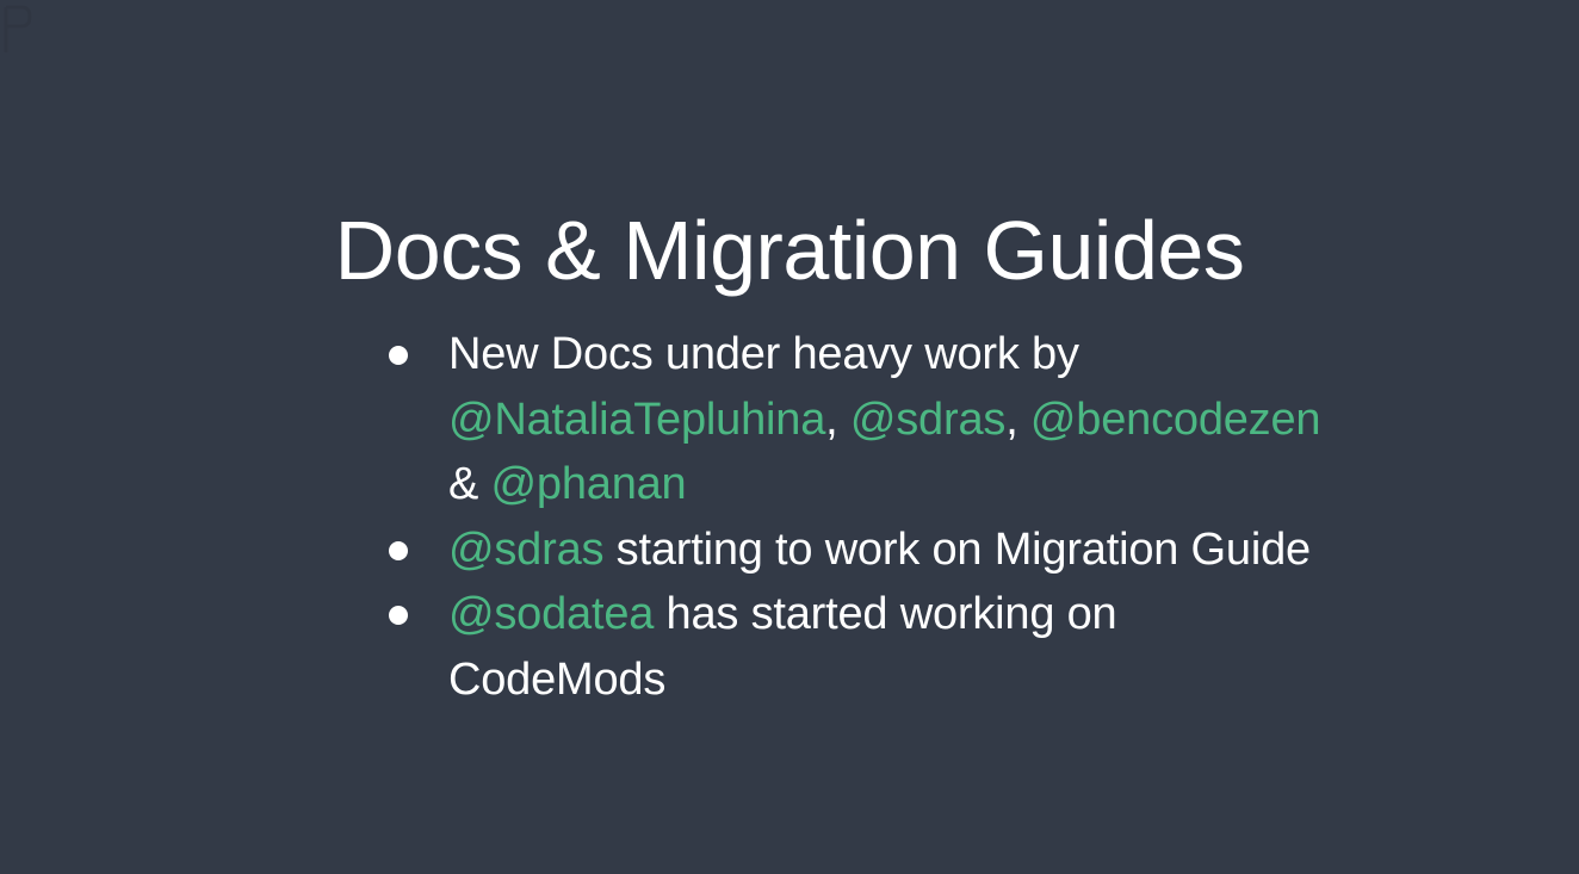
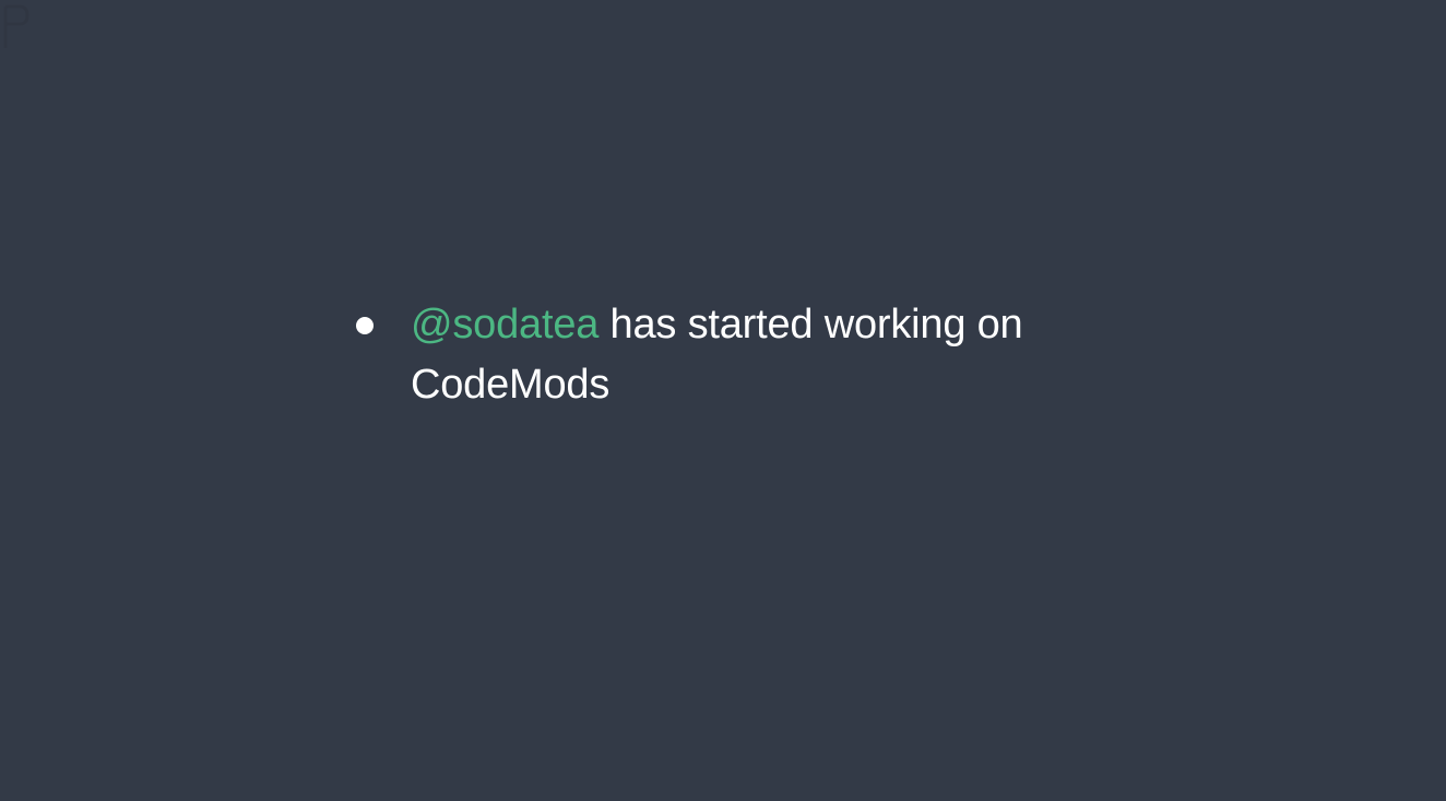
- Docs & Migration Guides
- New Docs under heavy work by @NataliaTepluhina, @sdras, @bencodezen & @phanan
- @sdras starting to work on Migration Guide
  @sodatea has started working on CodeMods
